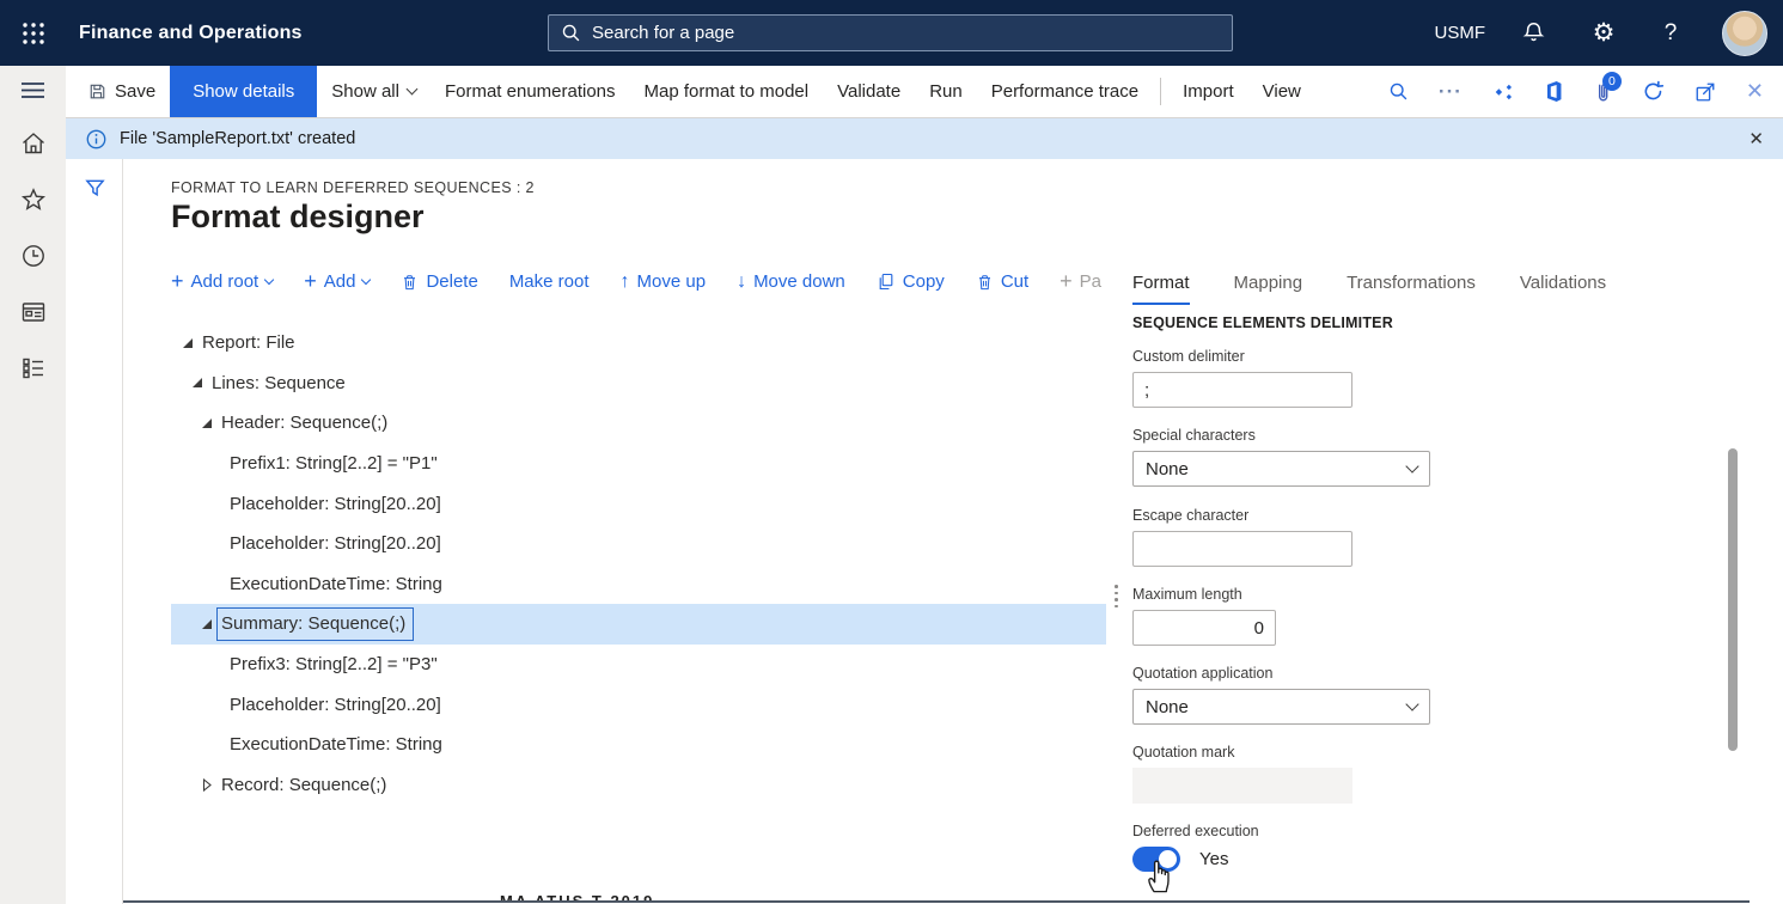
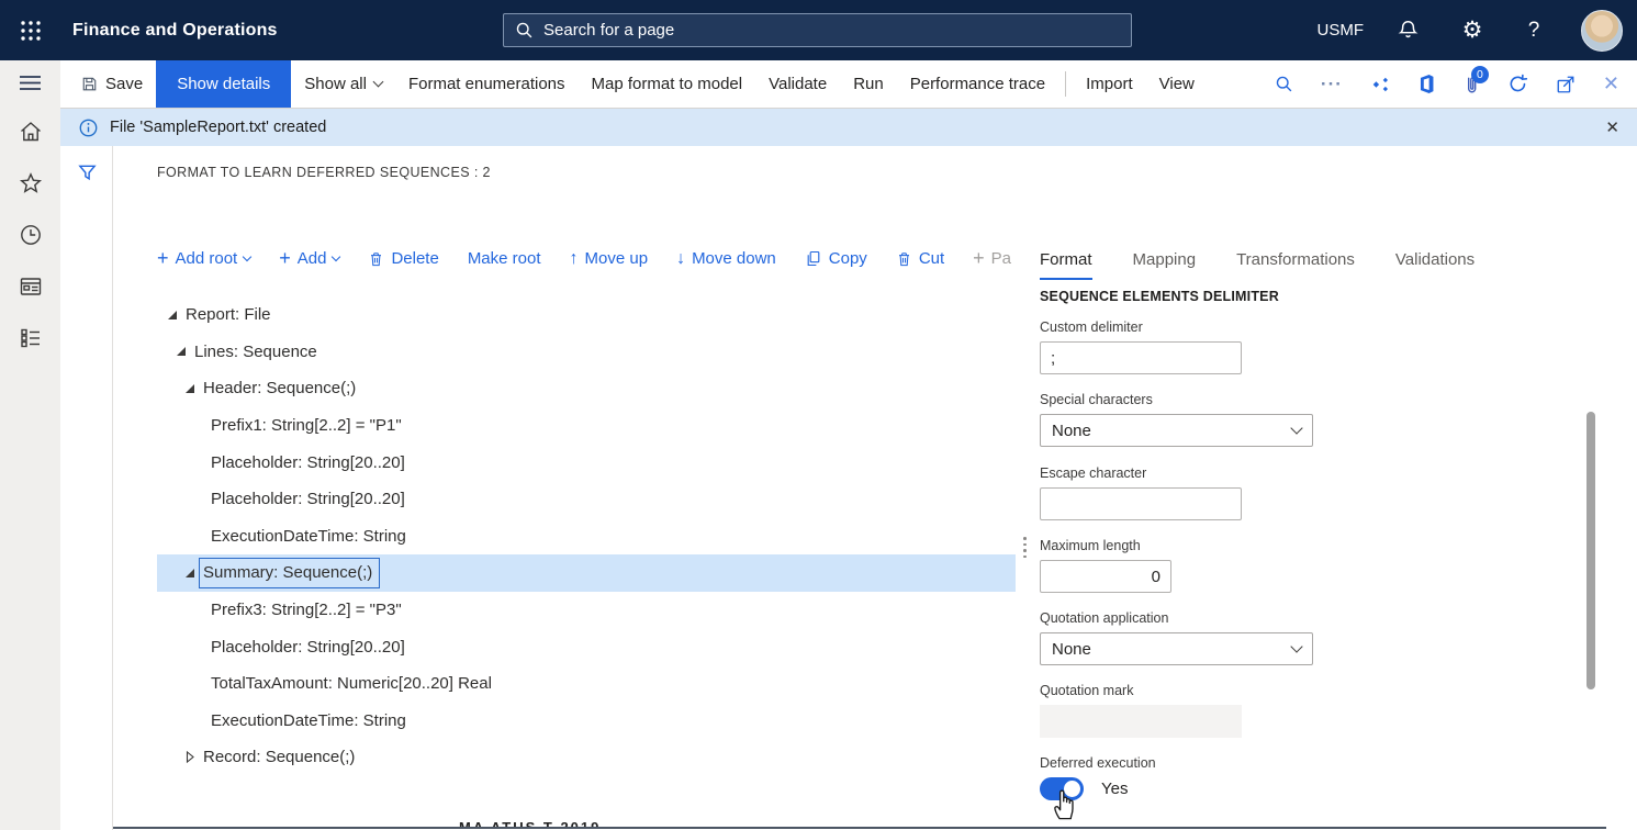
  Finance and Operations
  Search for a page
  USMF
  ⚙
  ?
  Save
  Show details
  Show all
  Format enumerations
  Map format to model
  Validate
  Run
  Performance trace
  Import
  View
  ···
  0
  ✕
  File 'SampleReport.txt' created
  ✕
  FORMAT TO LEARN DEFERRED SEQUENCES : 2
- Format designer
  +
  Add root
  +
  Add
  Delete
  Make root
  ↑
  Move up
  ↓
  Move down
  Copy
  Cut
  +
  Pa
  Report: File
  Lines: Sequence
  Header: Sequence(;)
  Prefix1: String[2..2] = "P1"
  Placeholder: String[20..20]
  Placeholder: String[20..20]
  ExecutionDateTime: String
  Summary: Sequence(;)
  Prefix3: String[2..2] = "P3"
  Placeholder: String[20..20]
+ TotalTaxAmount: Numeric[20..20] Real
  ExecutionDateTime: String
  Record: Sequence(;)
  Format
  Mapping
  Transformations
  Validations
  SEQUENCE ELEMENTS DELIMITER
  Custom delimiter
  ;
  Special characters
  None
  Escape character
  Maximum length
  0
  Quotation application
  None
  Quotation mark
  Deferred execution
  Yes
